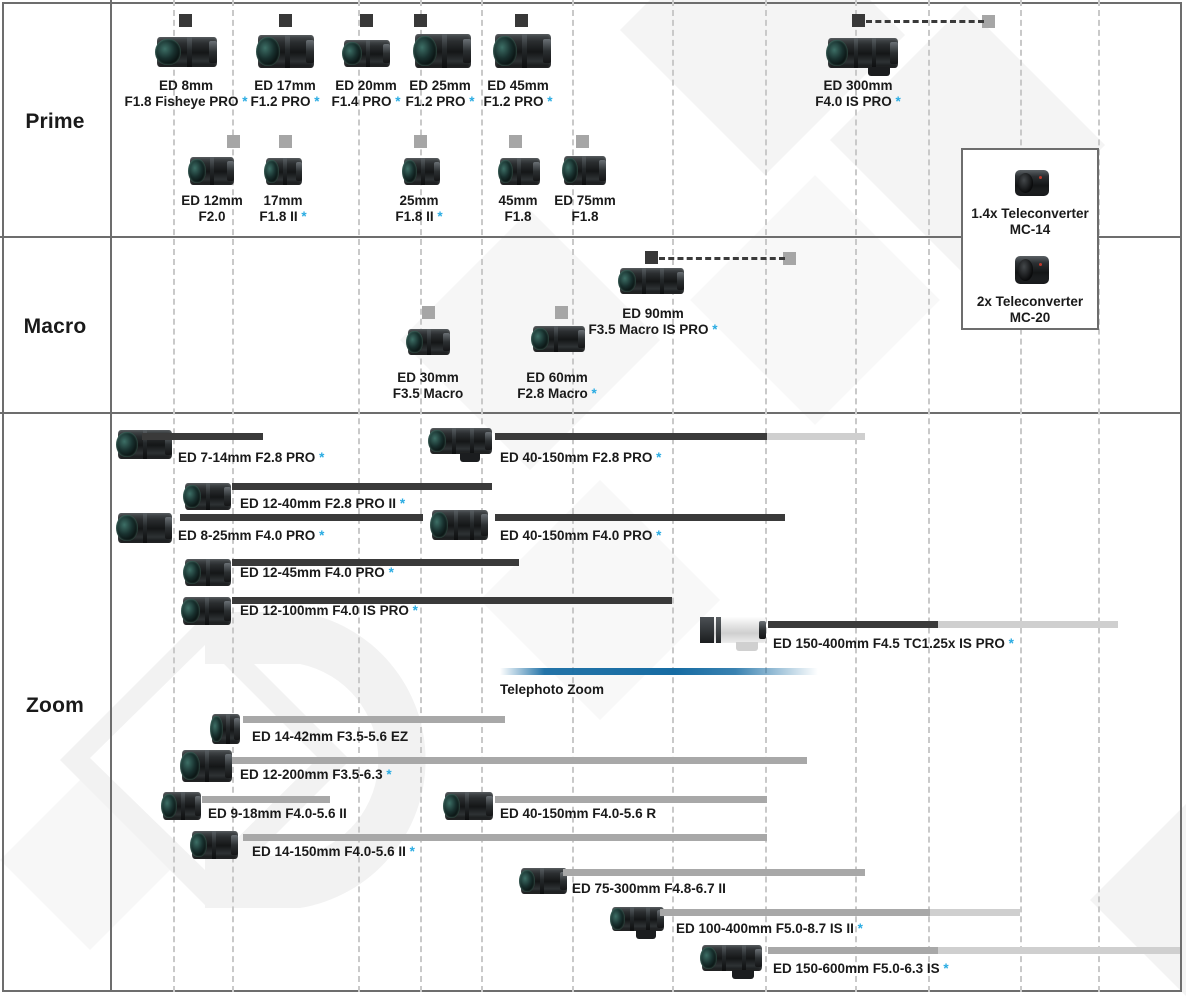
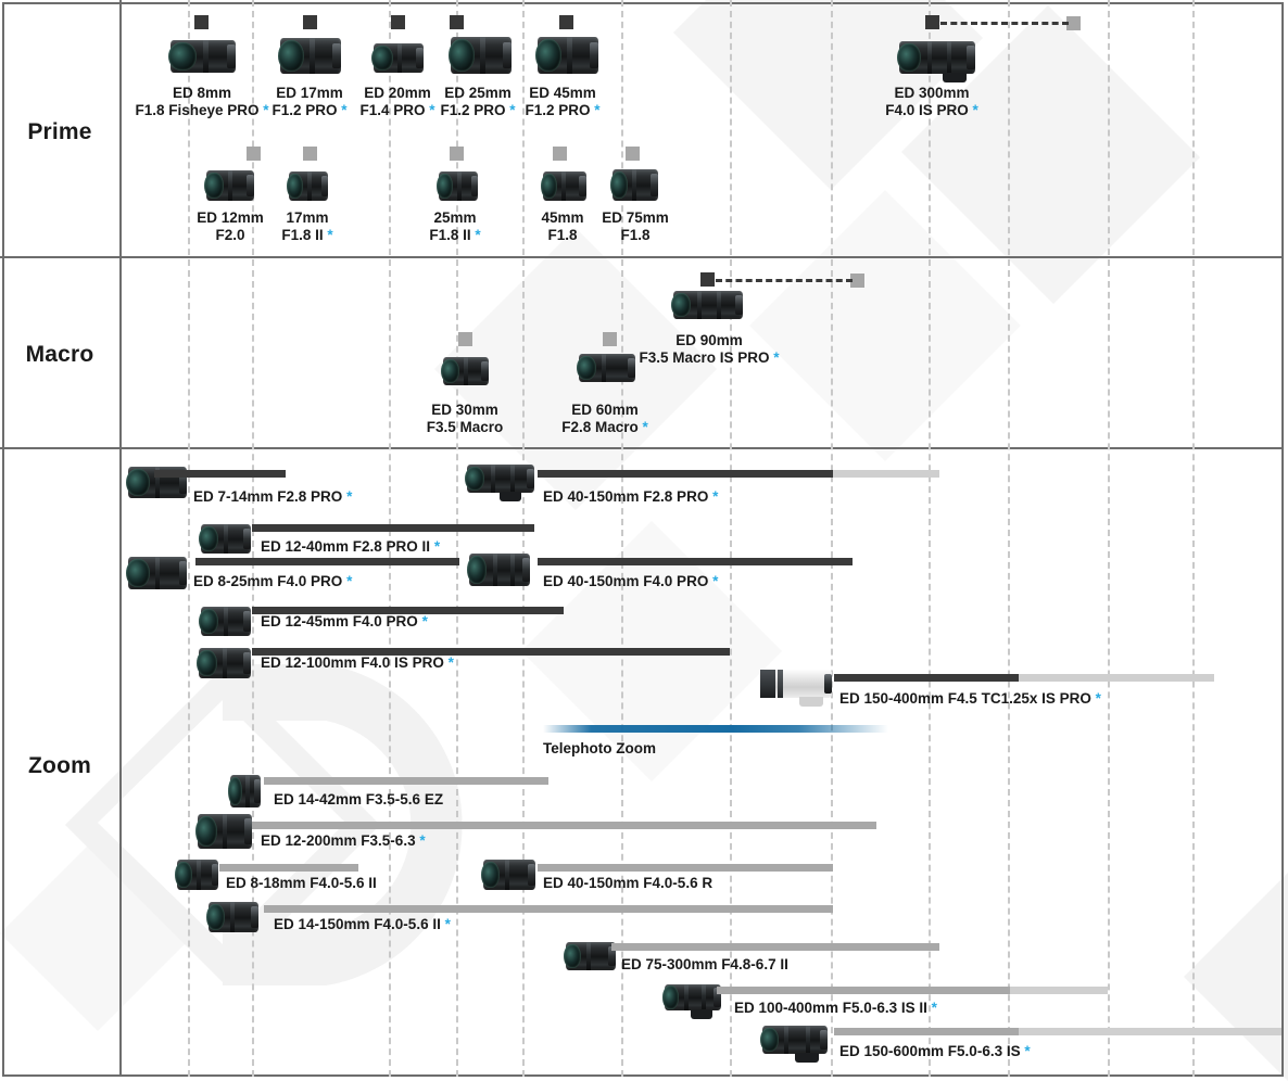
  Prime
  Macro
  Zoom
  ED 8mm
  F1.8 Fisheye PRO *
  ED 17mm
  F1.2 PRO *
  ED 20mm
  F1.4 PRO *
  ED 25mm
  F1.2 PRO *
  ED 45mm
  F1.2 PRO *
  ED 300mm
  F4.0 IS PRO *
  ED 12mm
  F2.0
  17mm
  F1.8 II *
  25mm
  F1.8 II *
  45mm
  F1.8
  ED 75mm
  F1.8
  ED 90mm
  F3.5 Macro IS PRO *
  ED 30mm
  F3.5 Macro
  ED 60mm
  F2.8 Macro *
- 1.4x Teleconverter
- MC-14
- 2x Teleconverter
- MC-20
  ED 7-14mm F2.8 PRO *
  ED 40-150mm F2.8 PRO *
  ED 12-40mm F2.8 PRO II *
  ED 8-25mm F4.0 PRO *
  ED 40-150mm F4.0 PRO *
  ED 12-45mm F4.0 PRO *
  ED 12-100mm F4.0 IS PRO *
  ED 150-400mm F4.5 TC1.25x IS PRO *
  Telephoto Zoom
  ED 14-42mm F3.5-5.6 EZ
  ED 12-200mm F3.5-6.3 *
- ED 9-18mm F4.0-5.6 II
+ ED 8-18mm F4.0-5.6 II
  ED 40-150mm F4.0-5.6 R
  ED 14-150mm F4.0-5.6 II *
  ED 75-300mm F4.8-6.7 II
- ED 100-400mm F5.0-8.7 IS II *
+ ED 100-400mm F5.0-6.3 IS II *
  ED 150-600mm F5.0-6.3 IS *
